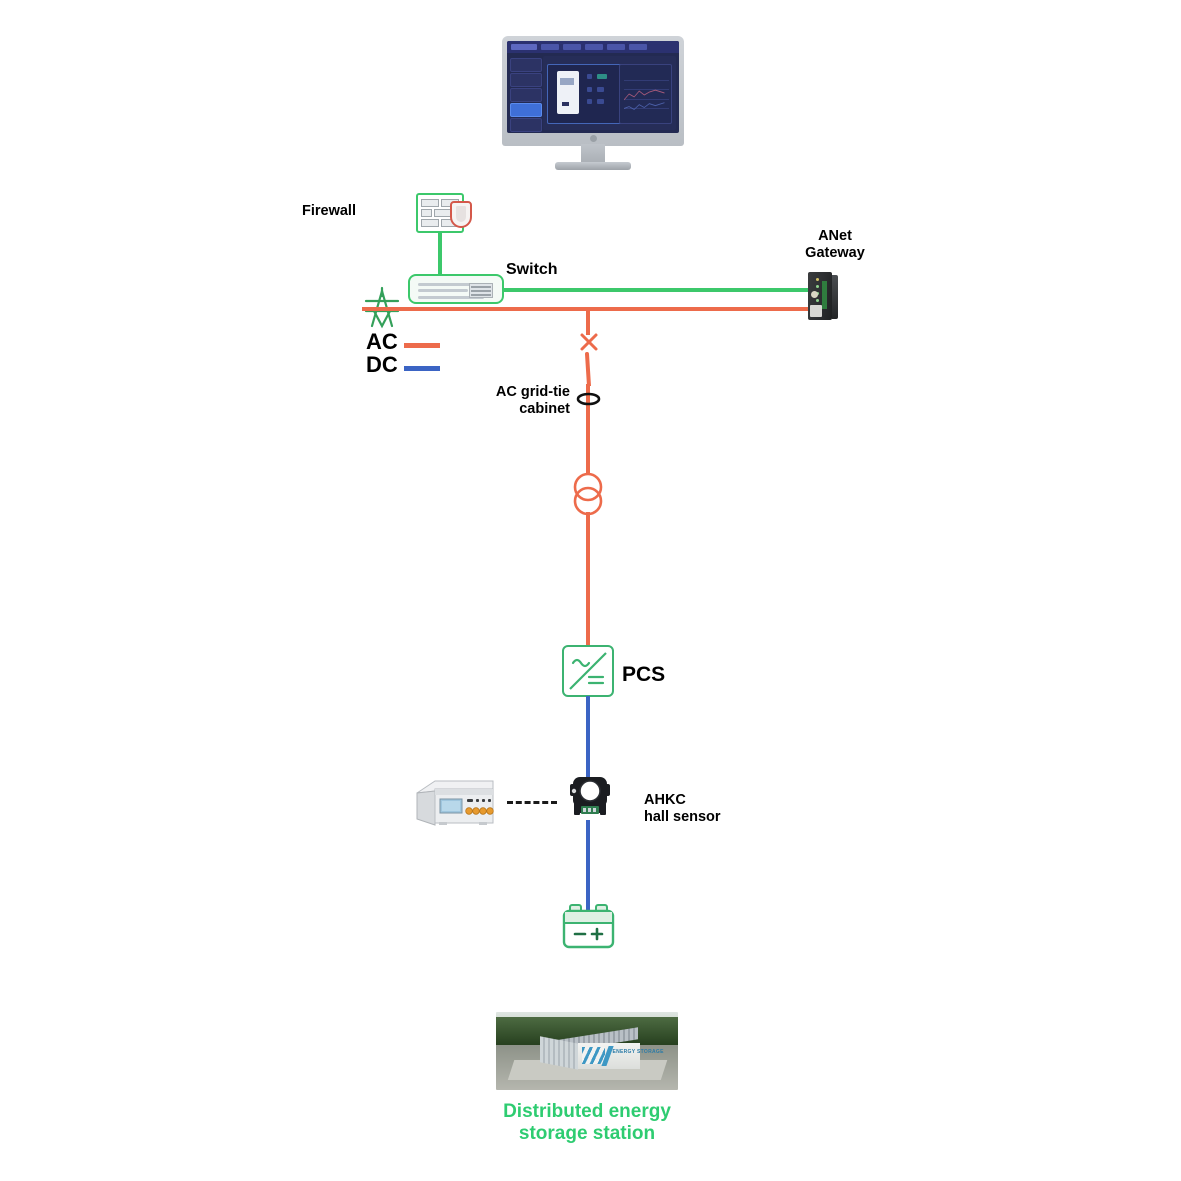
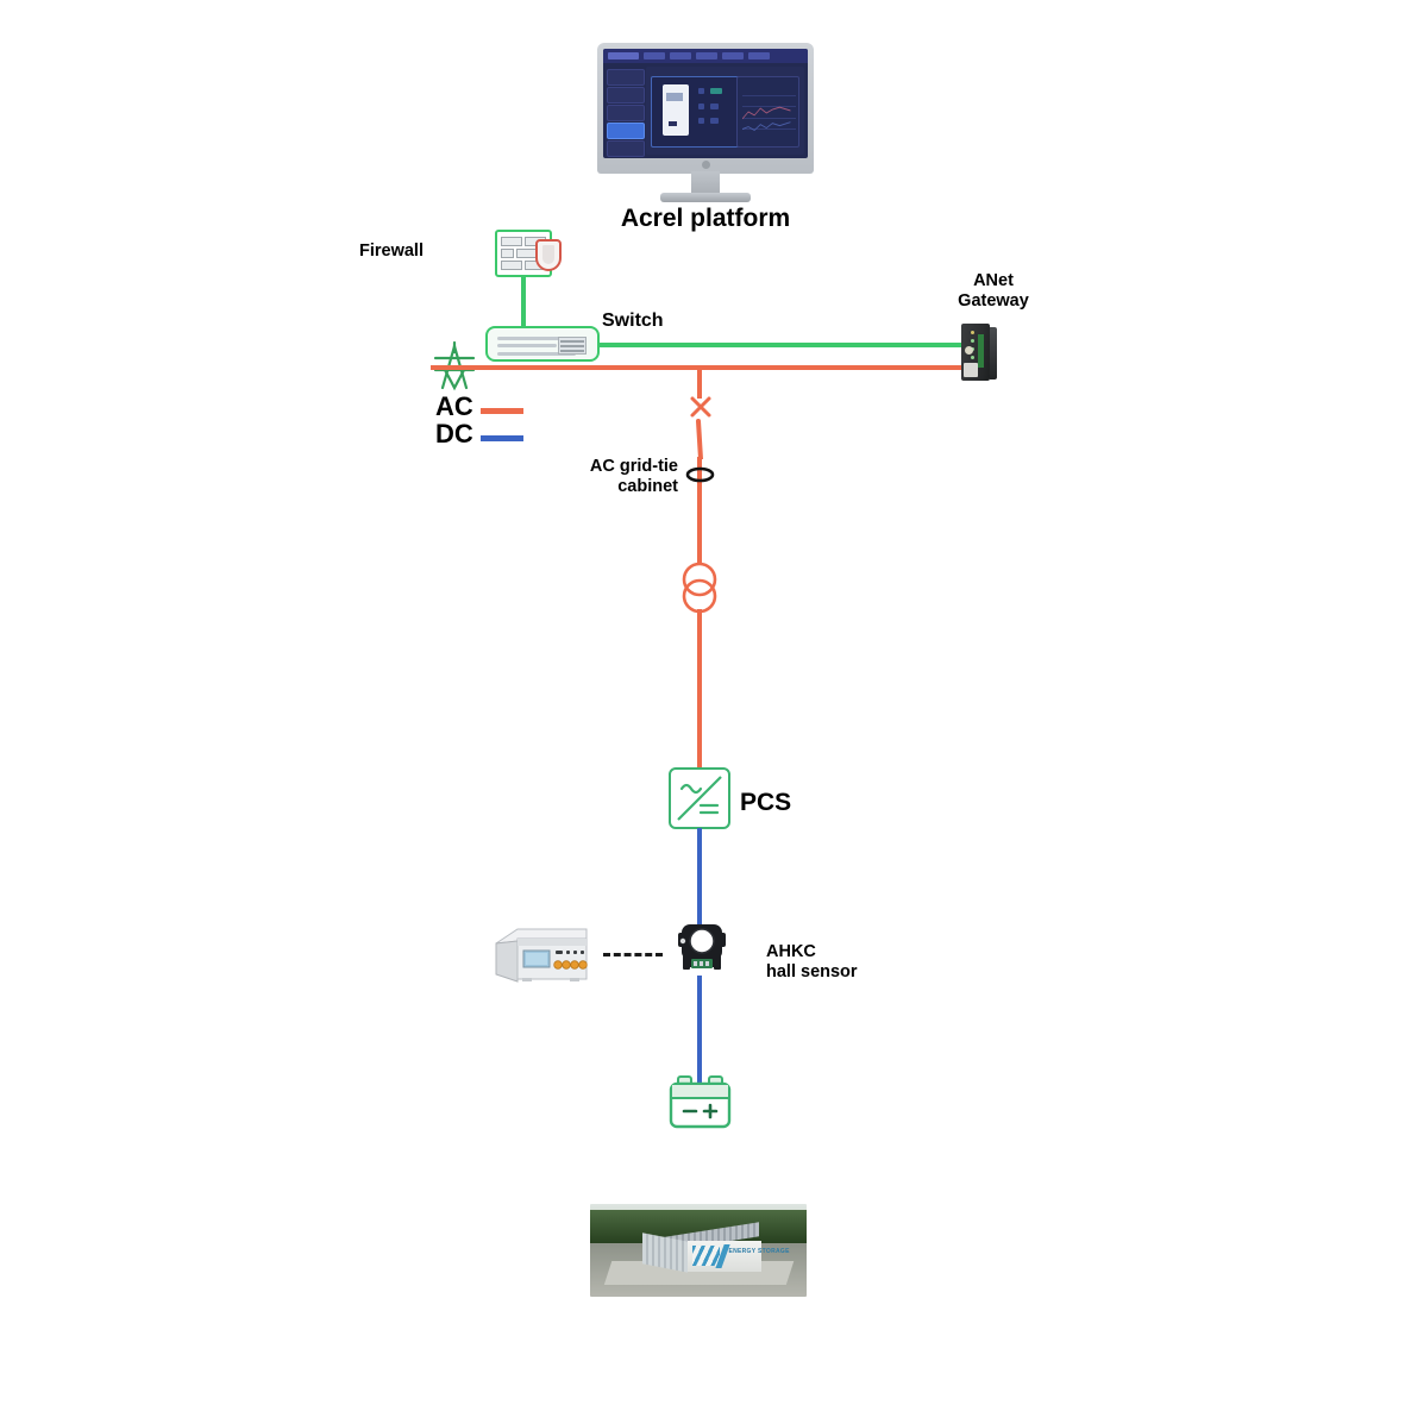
+ Acrel platform
  Firewall
  Switch
  ANet
  Gateway
  AC
  DC
  AC grid-tie
  cabinet
  PCS
  AHKC
  hall sensor
- Distributed energy
- storage station
